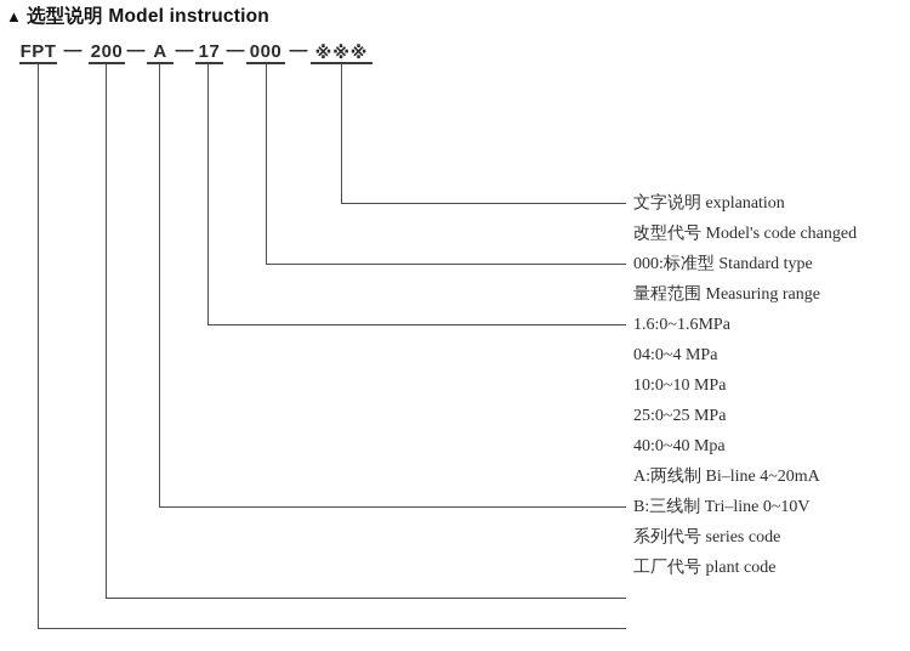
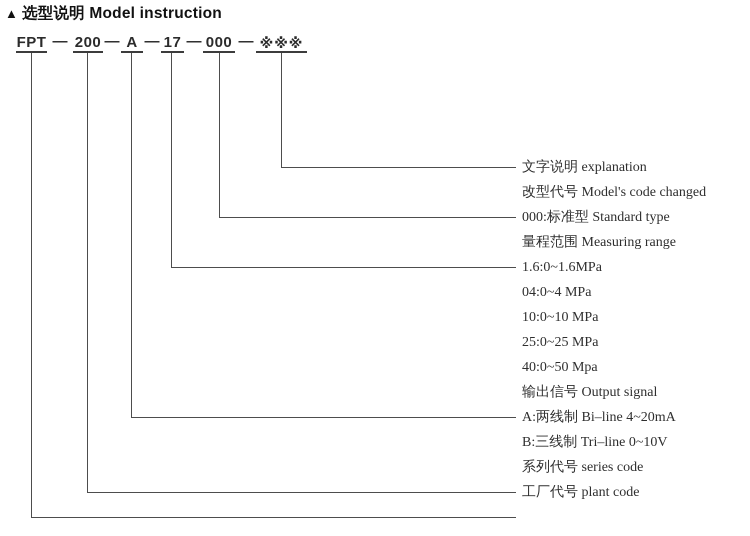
  ▲
  选型说明 Model instruction
  FPT
  —
  200
  —
  A
  —
  17
  —
  000
  —
  ※※※
  文字说明 explanation
  改型代号 Model's code changed
  000:标准型 Standard type
  量程范围 Measuring range
  1.6:0~1.6MPa
  04:0~4 MPa
  10:0~10 MPa
  25:0~25 MPa
- 40:0~40 Mpa
+ 40:0~50 Mpa
+ 输出信号 Output signal
  A:两线制 Bi–line 4~20mA
  B:三线制 Tri–line 0~10V
  系列代号 series code
  工厂代号 plant code
